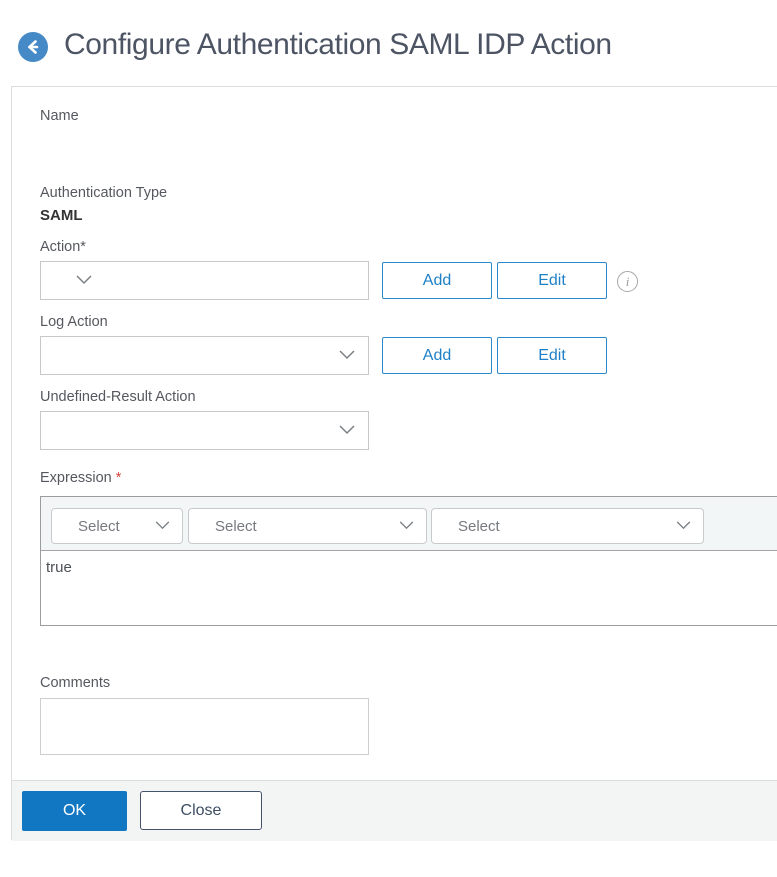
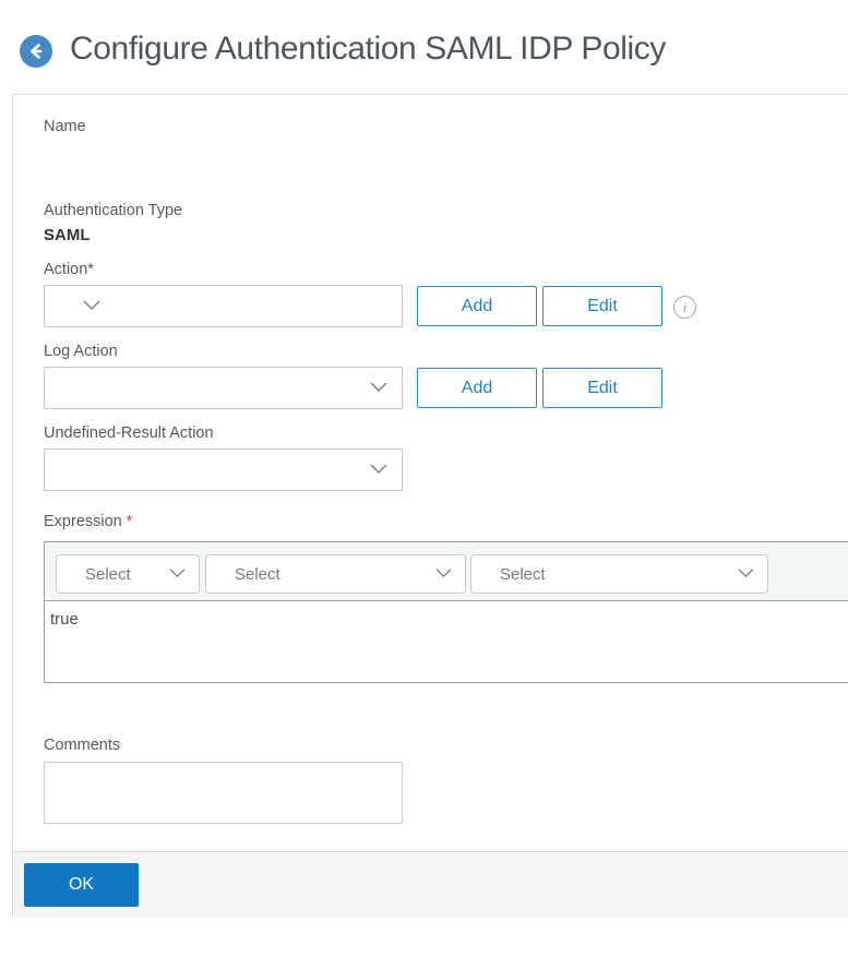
- Configure Authentication SAML IDP Action
+ Configure Authentication SAML IDP Policy
  Name
  Authentication Type
  SAML
  Action*
  Add
  Edit
  i
  Log Action
  Add
  Edit
  Undefined-Result Action
  Expression *
  Select
  Select
  Select
  true
  Comments
  OK
- Close
